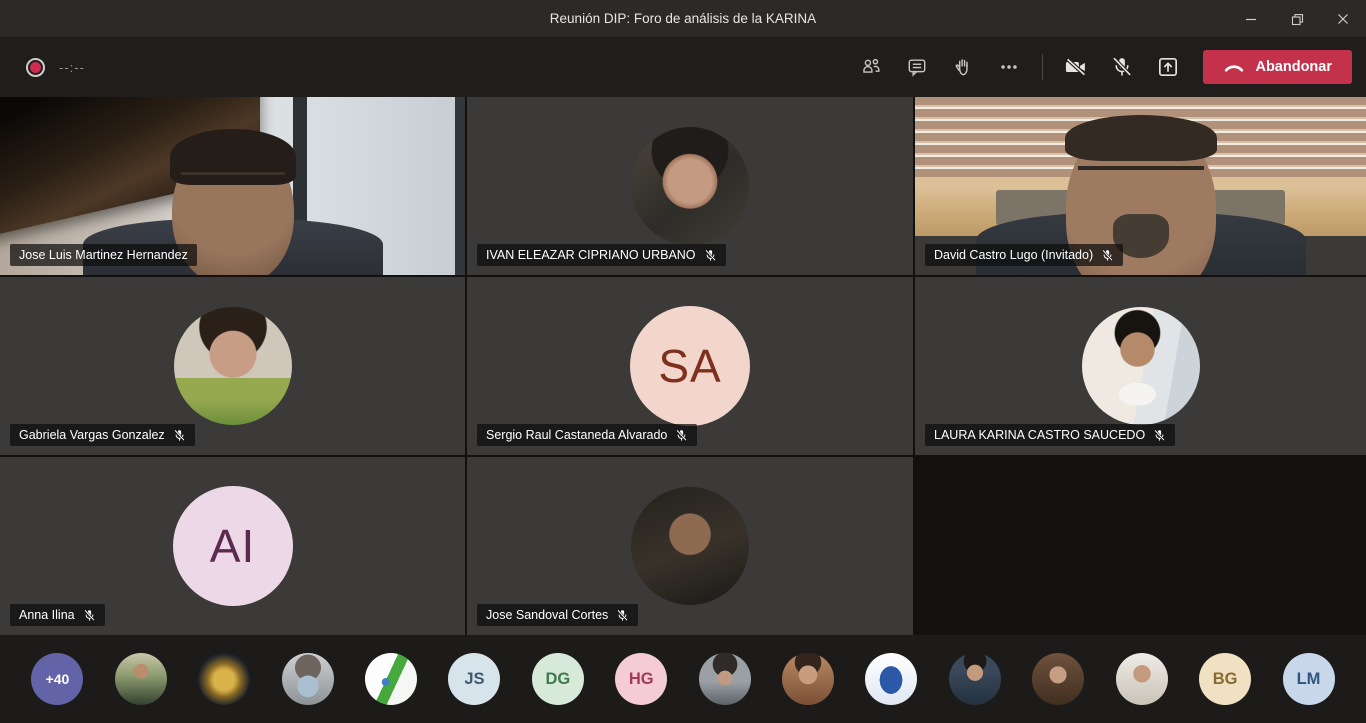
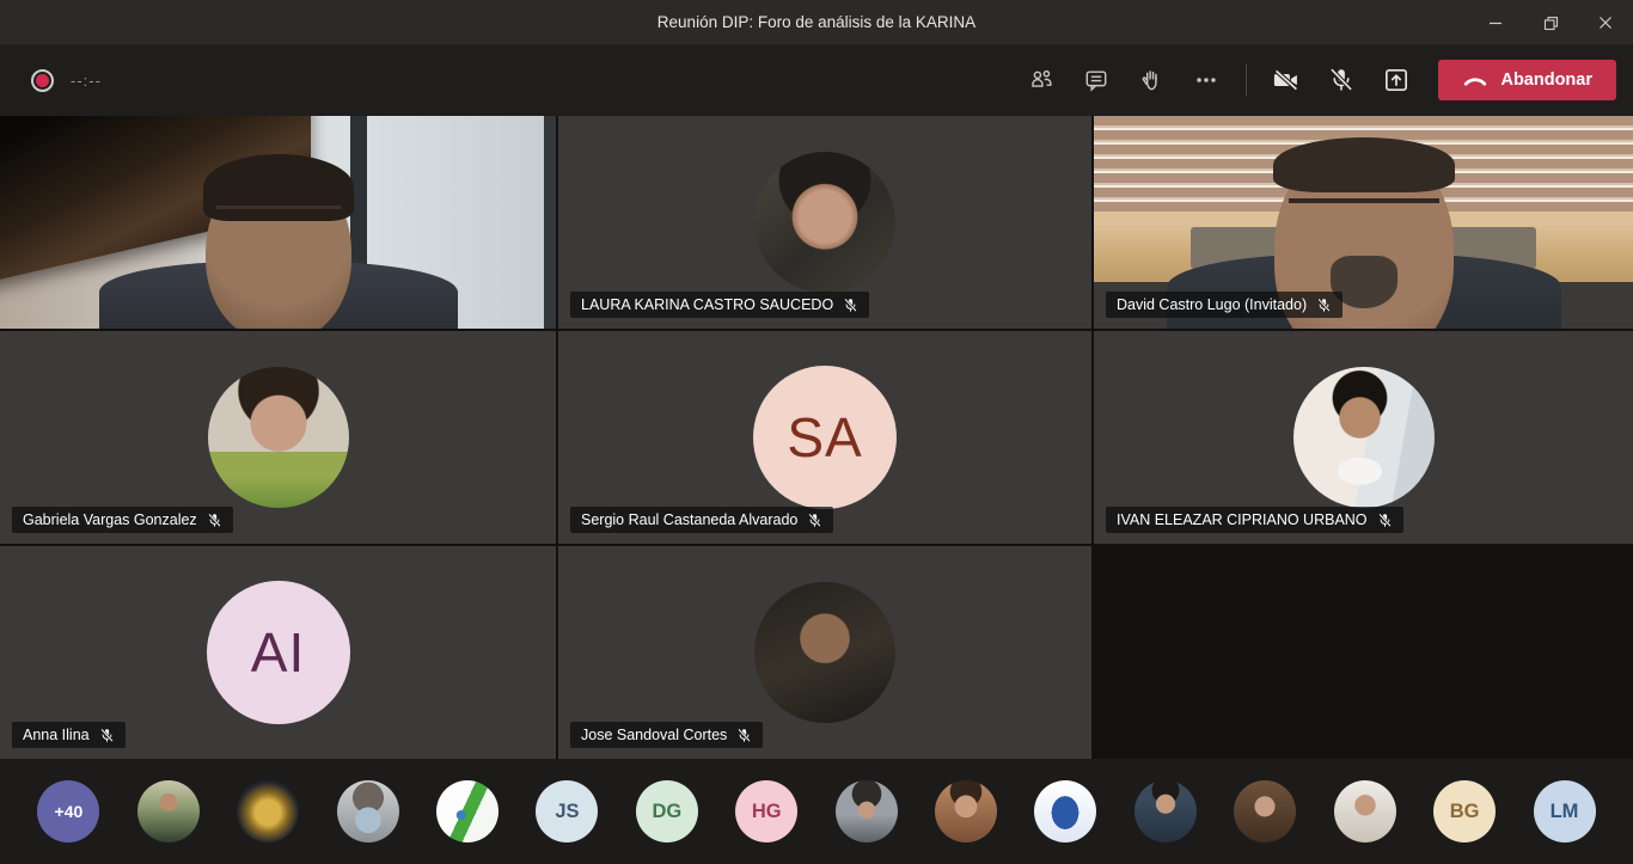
  Reunión DIP: Foro de análisis de la KARINA
  --:--
  Abandonar
- Jose Luis Martinez Hernandez
- IVAN ELEAZAR CIPRIANO URBANO
+ LAURA KARINA CASTRO SAUCEDO
  David Castro Lugo (Invitado)
  Gabriela Vargas Gonzalez
  SA
  Sergio Raul Castaneda Alvarado
- LAURA KARINA CASTRO SAUCEDO
+ IVAN ELEAZAR CIPRIANO URBANO
  AI
  Anna Ilina
  Jose Sandoval Cortes
  +40
  JS
  DG
  HG
  BG
  LM
